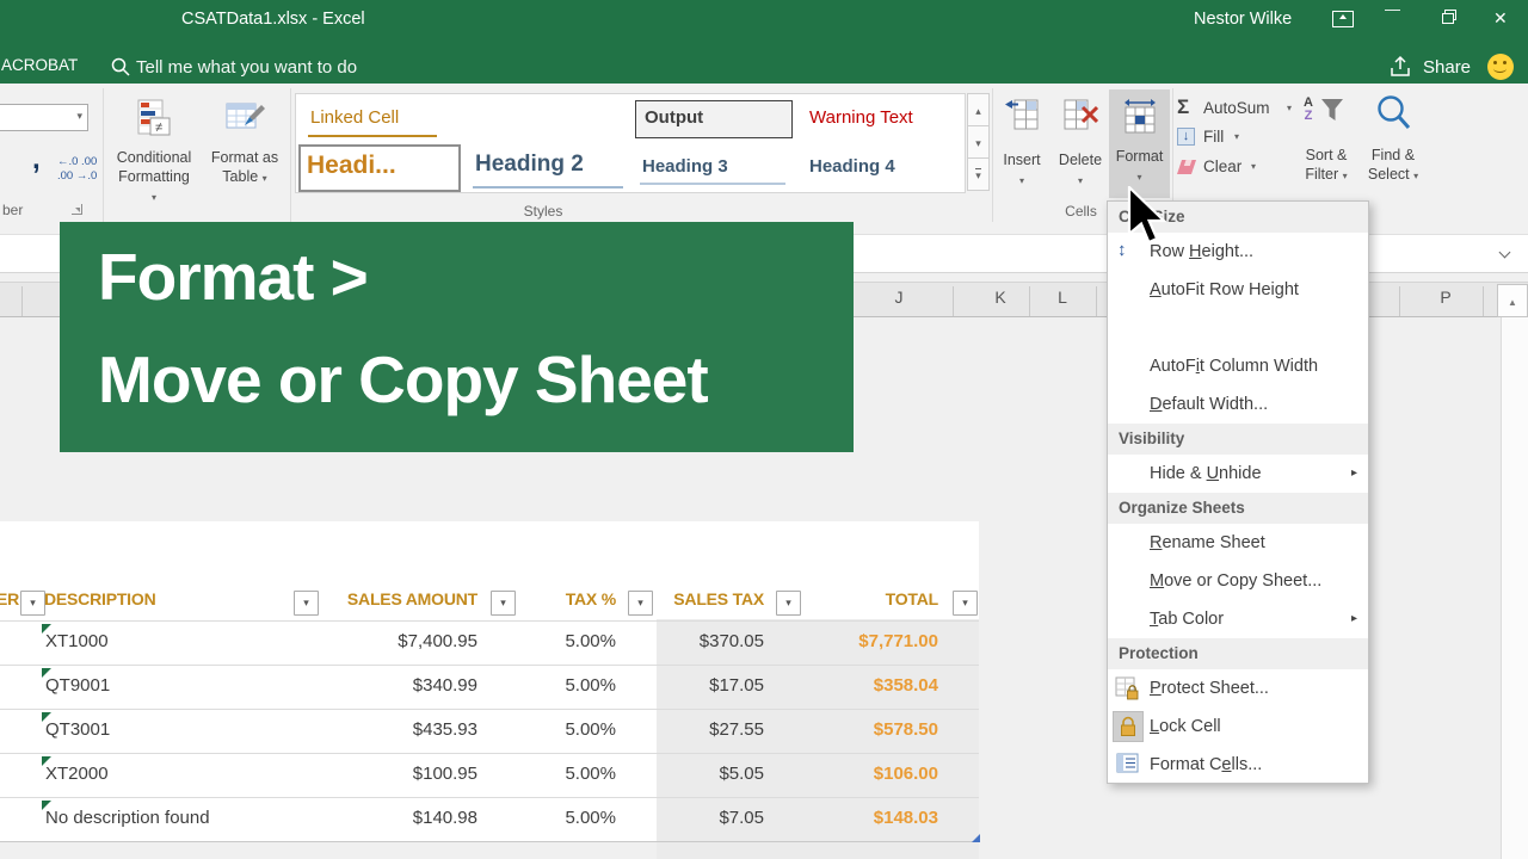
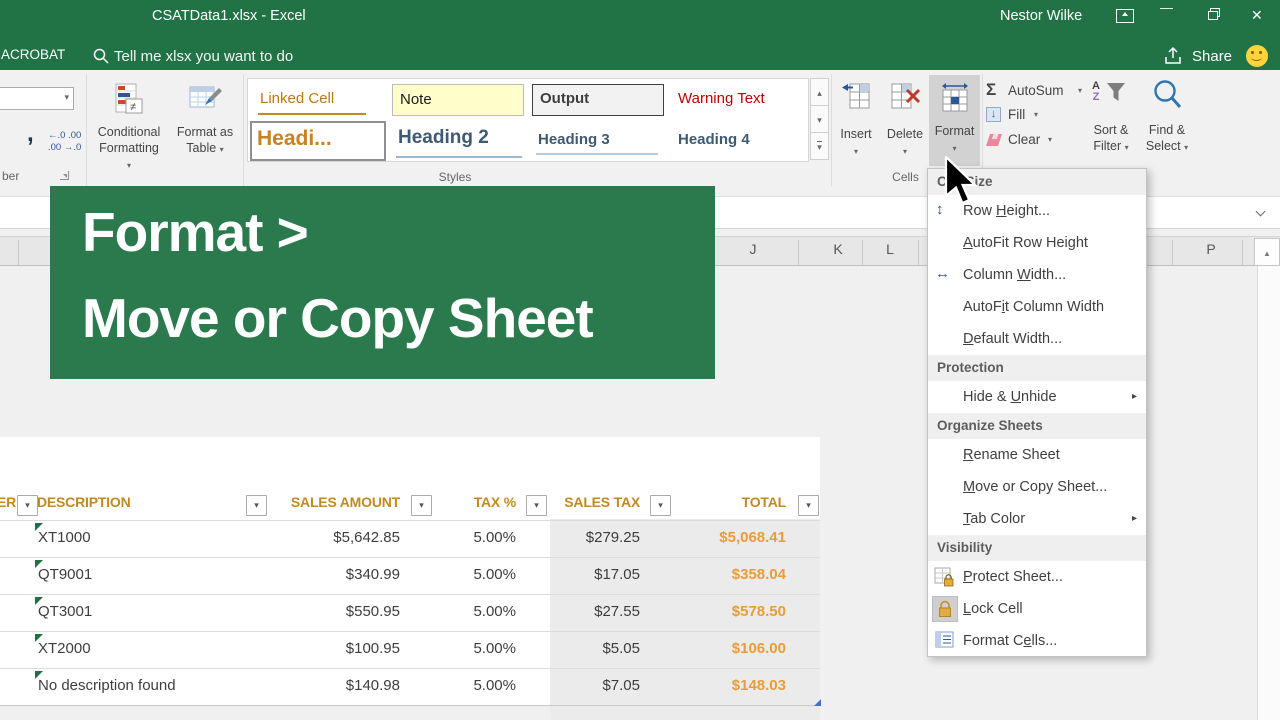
  CSATData1.xlsx - Excel
  Nestor Wilke
  —
  ✕
  ACROBAT
- Tell me what you want to do
+ Tell me xlsx you want to do
  Share
  ▾
  ,
  ←.0 .00
  .00 →.0
  ber
  ≠
  Conditional
  Formatting ▾
  Format as
  Table ▾
  Linked Cell
+ Note
  Output
  Warning Text
  Headi...
  Heading 2
  Heading 3
  Heading 4
  ▴
  ▾
  ▾
  Styles
  Insert
  ▾
  Delete
  ▾
  Format
  ▾
  Cells
  Σ
  AutoSum
  ▾
  ↓
  Fill
  ▾
  Clear
  ▾
  A
  Z
  Sort &
  Filter ▾
  Find &
  Select ▾
  J
  K
  L
  P
  ▲
  ER
  ▾
  DESCRIPTION
  ▾
  SALES AMOUNT
  ▾
  TAX %
  ▾
  SALES TAX
  ▾
  TOTAL
  ▾
  XT1000
- $7,400.95
+ $5,642.85
  5.00%
- $370.05
+ $279.25
- $7,771.00
+ $5,068.41
  QT9001
  $340.99
  5.00%
  $17.05
  $358.04
  QT3001
- $435.93
+ $550.95
  5.00%
  $27.55
  $578.50
  XT2000
  $100.95
  5.00%
  $5.05
  $106.00
  No description found
  $140.98
  5.00%
  $7.05
  $148.03
  Format >
  Move or Copy Sheet
  ↕
  Row Height...
  AutoFit Row Height
+ ↔
+ Column Width...
  AutoFit Column Width
  Default Width...
- Visibility
+ Protection
  Hide & Unhide
  ▸
  Organize Sheets
  Rename Sheet
  Move or Copy Sheet...
  Tab Color
  ▸
- Protection
+ Visibility
  Protect Sheet...
  Lock Cell
  Format Cells...
